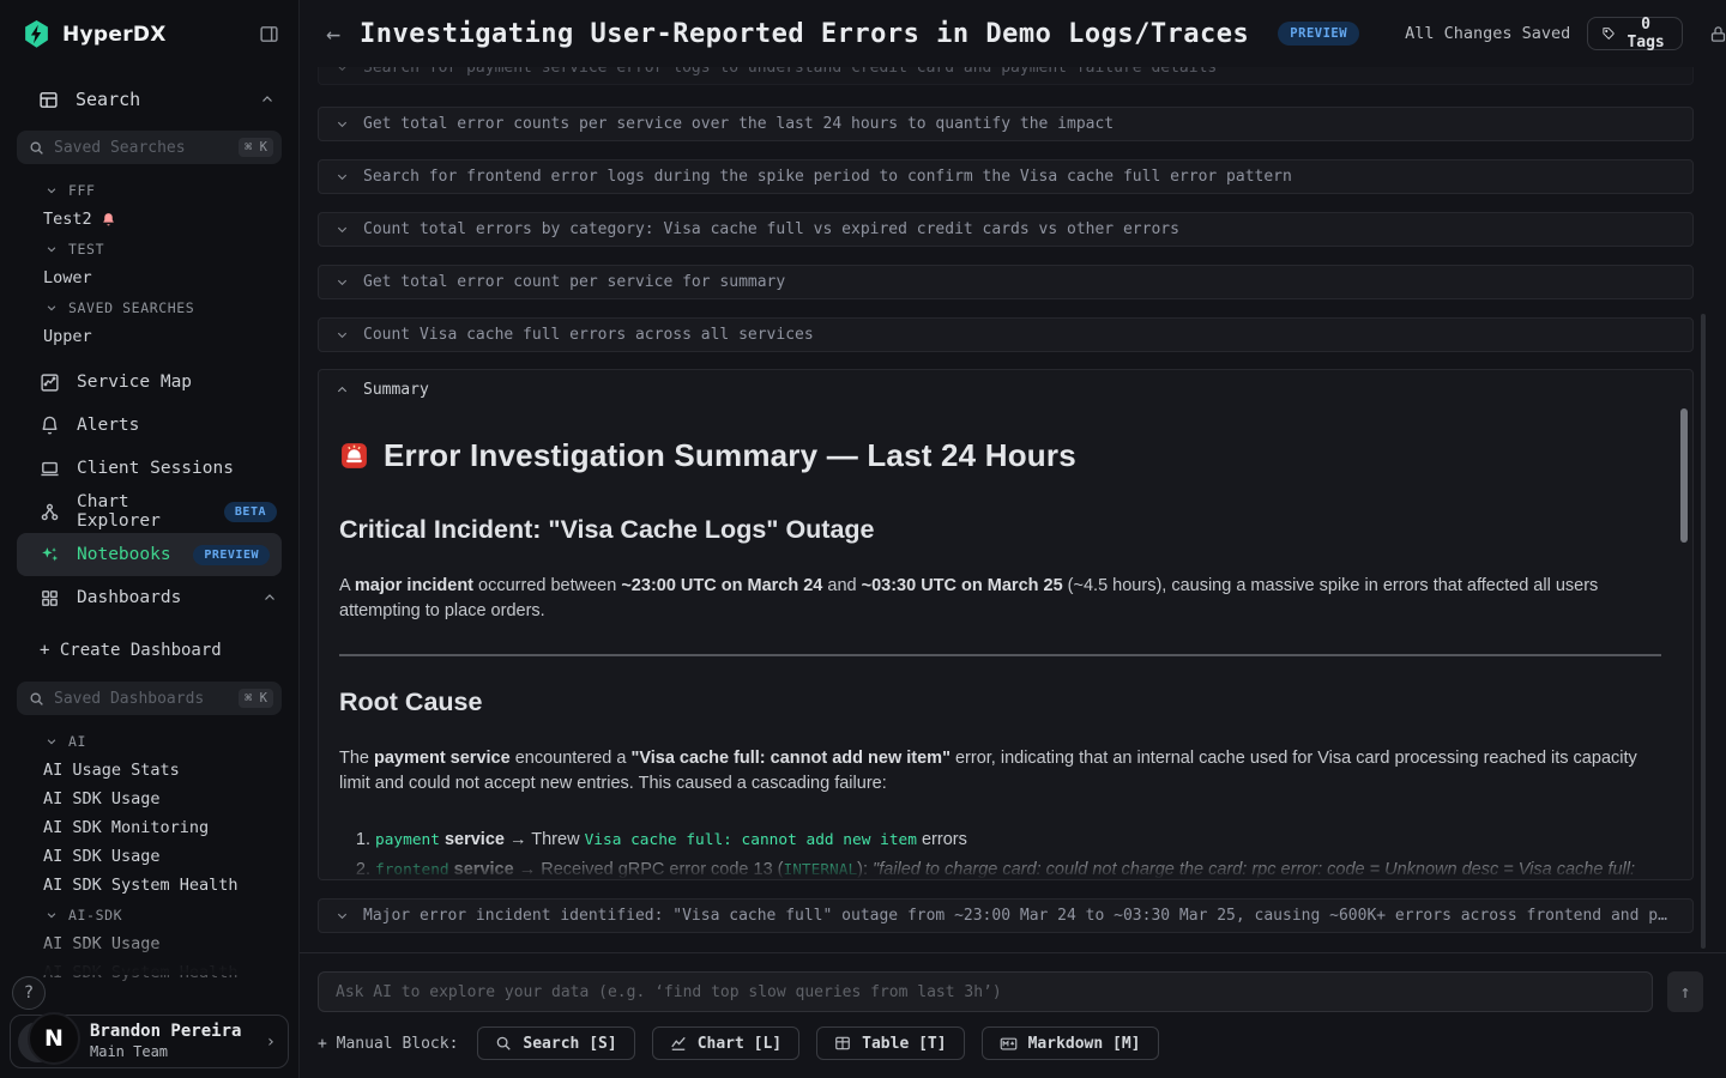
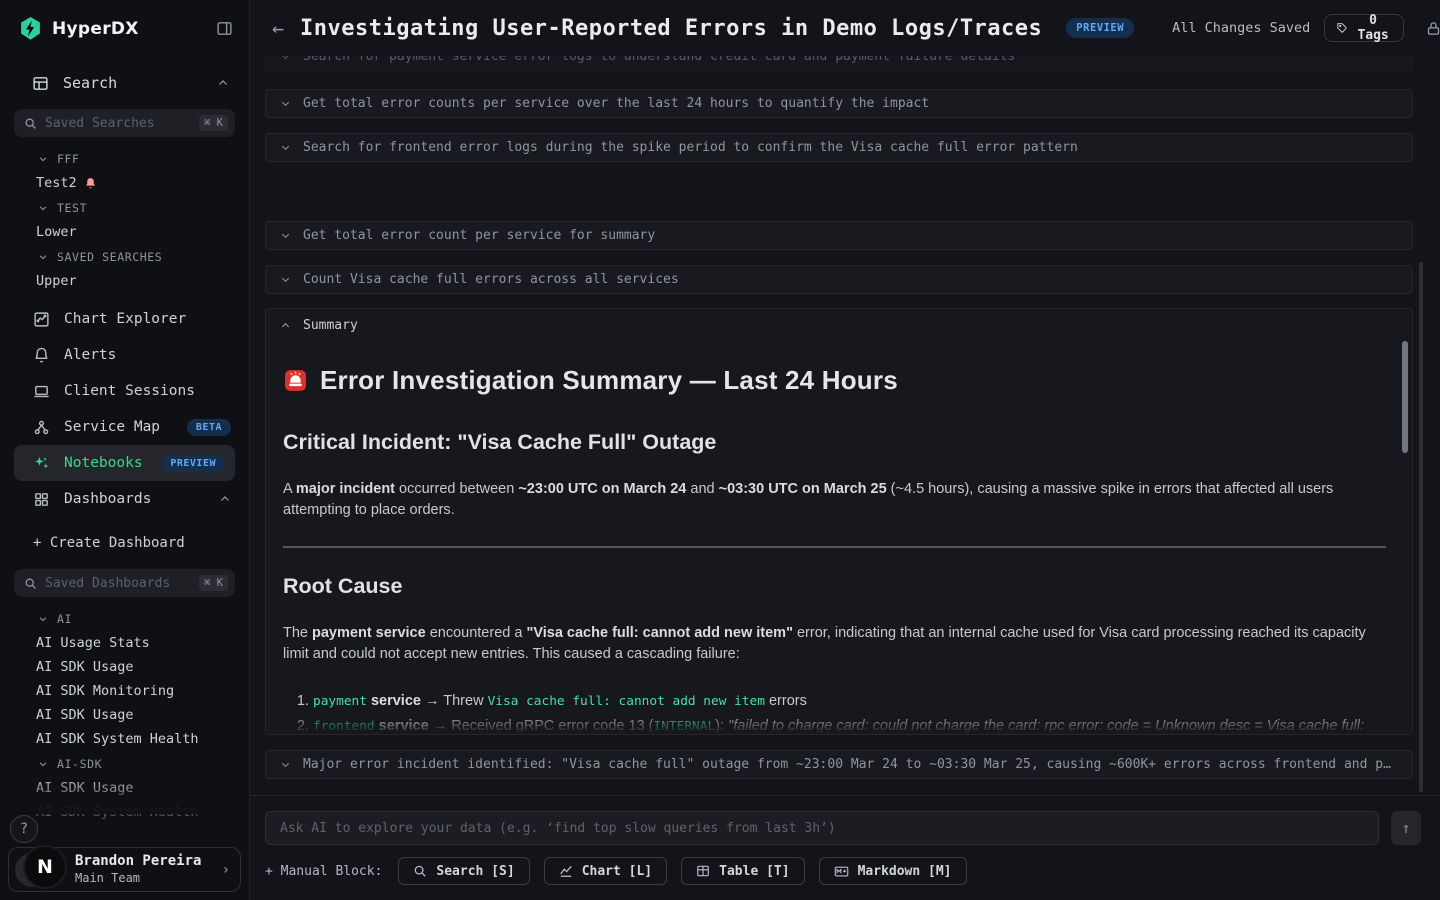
  HyperDX
  Search
  Saved Searches
  ⌘ K
  FFF
  Test2
  TEST
  Lower
  SAVED SEARCHES
  Upper
- Service Map
+ Chart Explorer
  Alerts
  Client Sessions
- Chart Explorer
+ Service Map
  BETA
  Notebooks
  PREVIEW
  Dashboards
  + Create Dashboard
  Saved Dashboards
  ⌘ K
  AI
  AI Usage Stats
  AI SDK Usage
  AI SDK Monitoring
  AI SDK Usage
  AI SDK System Health
  AI-SDK
  ?
  N
  Brandon Pereira
  Main Team
  ›
  Search for payment service error logs to understand credit card and payment failure details
  Get total error counts per service over the last 24 hours to quantify the impact
  Search for frontend error logs during the spike period to confirm the Visa cache full error pattern
- Count total errors by category: Visa cache full vs expired credit cards vs other errors
  Get total error count per service for summary
  Count Visa cache full errors across all services
  Summary
  Error Investigation Summary — Last 24 Hours
- Critical Incident: "Visa Cache Logs" Outage
+ Critical Incident: "Visa Cache Full" Outage
  A major incident occurred between ~23:00 UTC on March 24 and ~03:30 UTC on March 25 (~4.5 hours), causing a massive spike in errors that affected all users attempting to place orders.
  Root Cause
  The payment service encountered a "Visa cache full: cannot add new item" error, indicating that an internal cache used for Visa card processing reached its capacity limit and could not accept new entries. This caused a cascading failure:
  payment service → Threw Visa cache full: cannot add new item errors
  Major error incident identified: "Visa cache full" outage from ~23:00 Mar 24 to ~03:30 Mar 25, causing ~600K+ errors across frontend and p…
  ←
  Investigating User-Reported Errors in Demo Logs/Traces
  PREVIEW
  All Changes Saved
  0 Tags
  Ask AI to explore your data (e.g. ‘find top slow queries from last 3h’)
  ↑
  + Manual Block:
  Search [S]
  Chart [L]
  Table [T]
  Markdown [M]
